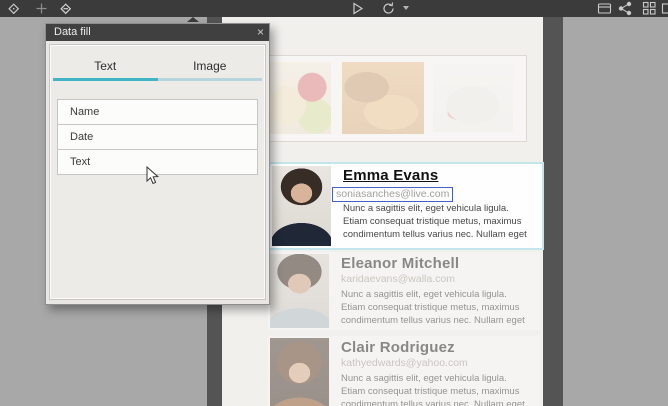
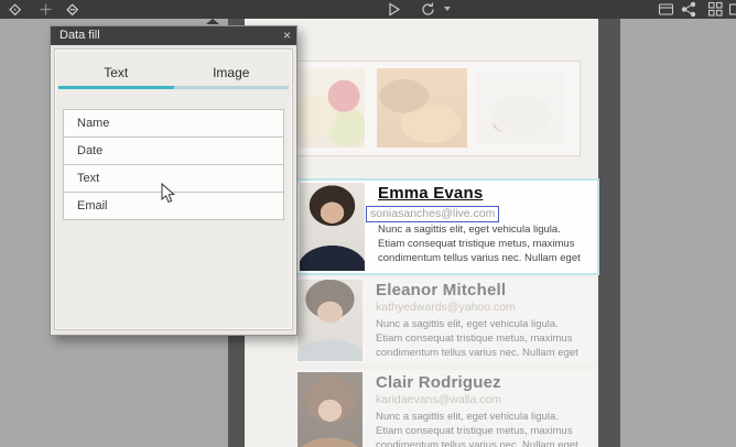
  Emma Evans
  soniasanches@live.com
  Nunc a sagittis elit, eget vehicula ligula.
  Etiam consequat tristique metus, maximus
  condimentum tellus varius nec. Nullam eget
  Eleanor Mitchell
- karidaevans@walla.com
+ kathyedwards@yahoo.com
  Nunc a sagittis elit, eget vehicula ligula.
  Etiam consequat tristique metus, maximus
  condimentum tellus varius nec. Nullam eget
  Clair Rodriguez
- kathyedwards@yahoo.com
+ karidaevans@walla.com
  Nunc a sagittis elit, eget vehicula ligula.
  Etiam consequat tristique metus, maximus
  condimentum tellus varius nec. Nullam eget
  Data fill
  ×
  Text
  Image
  Name
  Date
  Text
+ Email
